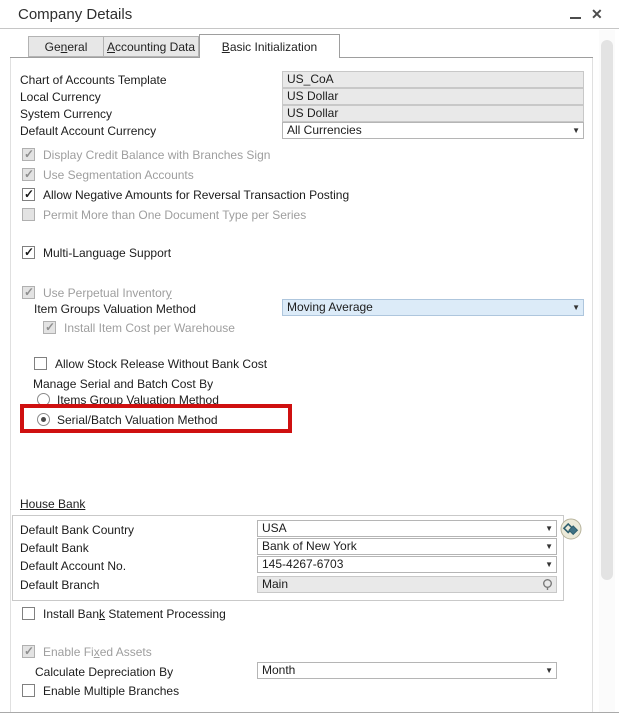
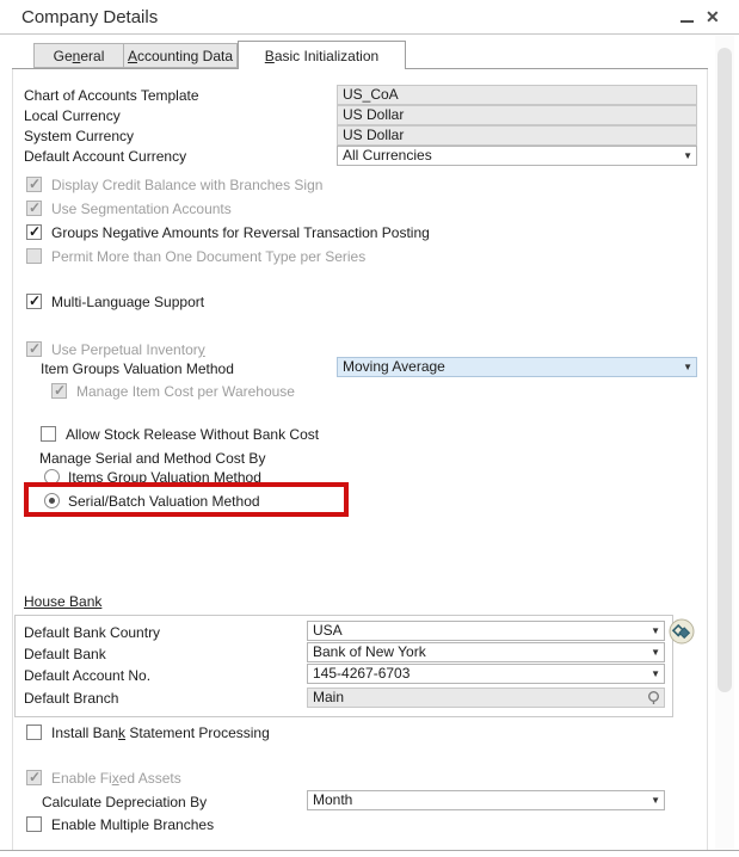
  Company Details
  ✕
  General
  Accounting Data
  Basic Initialization
  Chart of Accounts Template
  US_CoA
  Local Currency
  US Dollar
  System Currency
  US Dollar
  Default Account Currency
  All Currencies
  Display Credit Balance with Branches Sign
  Use Segmentation Accounts
- Allow Negative Amounts for Reversal Transaction Posting
+ Groups Negative Amounts for Reversal Transaction Posting
  Permit More than One Document Type per Series
  Multi-Language Support
  Use Perpetual Inventory
  Item Groups Valuation Method
  Moving Average
- Install Item Cost per Warehouse
+ Manage Item Cost per Warehouse
  Allow Stock Release Without Bank Cost
- Manage Serial and Batch Cost By
+ Manage Serial and Method Cost By
  Items Group Valuation Method
  Serial/Batch Valuation Method
  House Bank
  Default Bank Country
  USA
  Default Bank
  Bank of New York
  Default Account No.
  145-4267-6703
  Default Branch
  Main
  Install Bank Statement Processing
  Enable Fixed Assets
  Calculate Depreciation By
  Month
  Enable Multiple Branches
